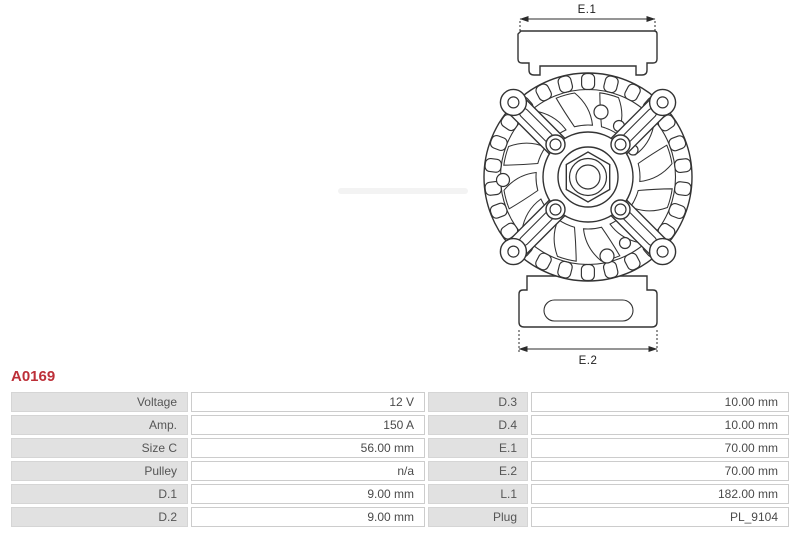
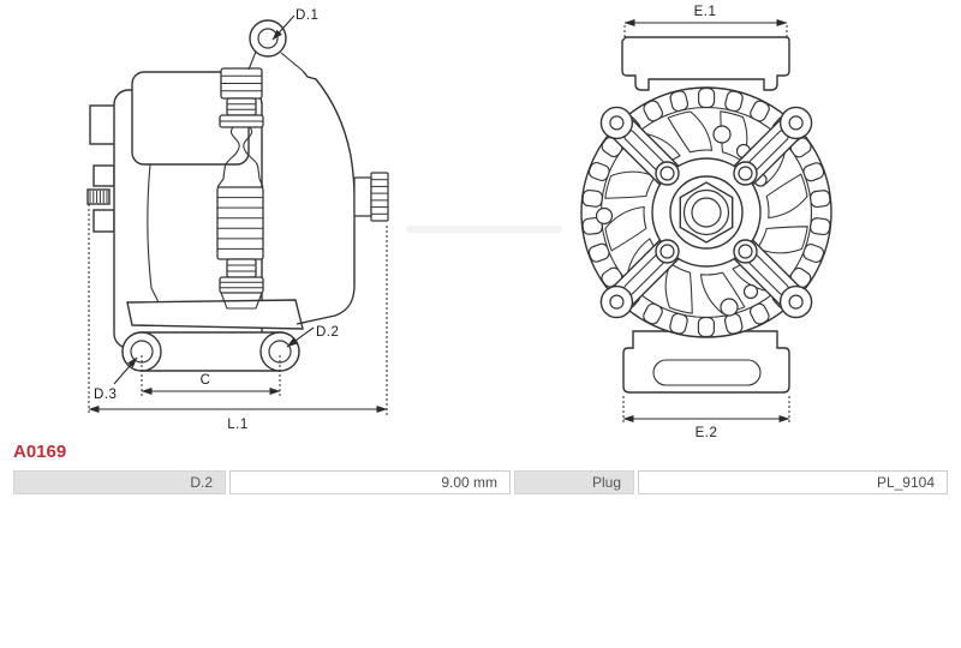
+ D.1
+ D.2
+ D.3
+ C
+ L.1
  E.1
  E.2
  A0169
- Voltage	12 V	D.3	10.00 mm
- Amp.	150 A	D.4	10.00 mm
- Size C	56.00 mm	E.1	70.00 mm
- Pulley	n/a	E.2	70.00 mm
- D.1	9.00 mm	L.1	182.00 mm
  D.2	9.00 mm	Plug	PL_9104
